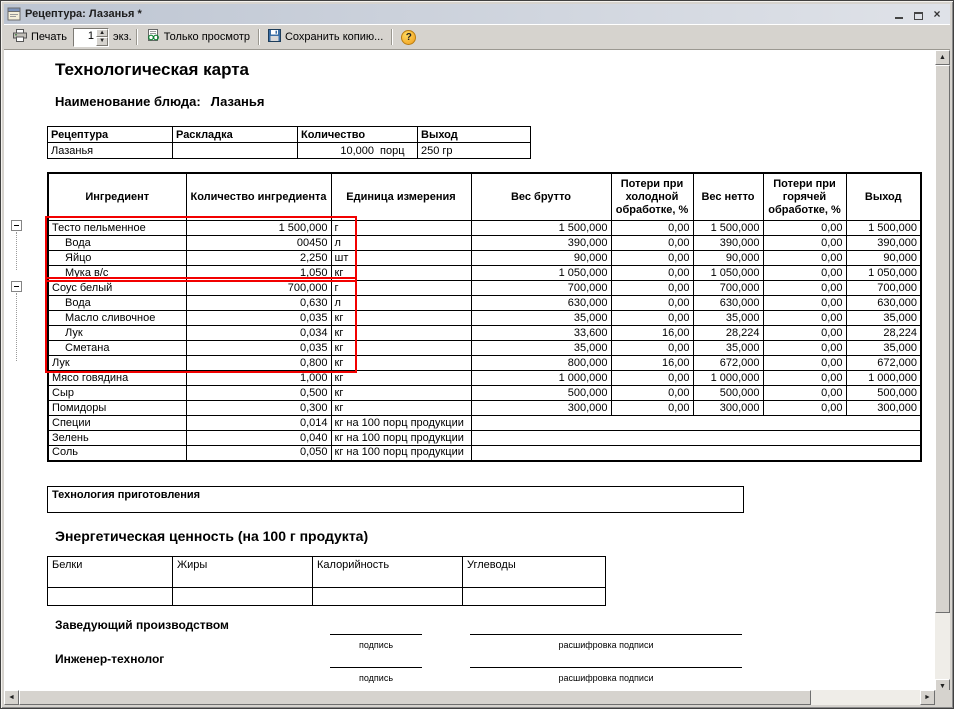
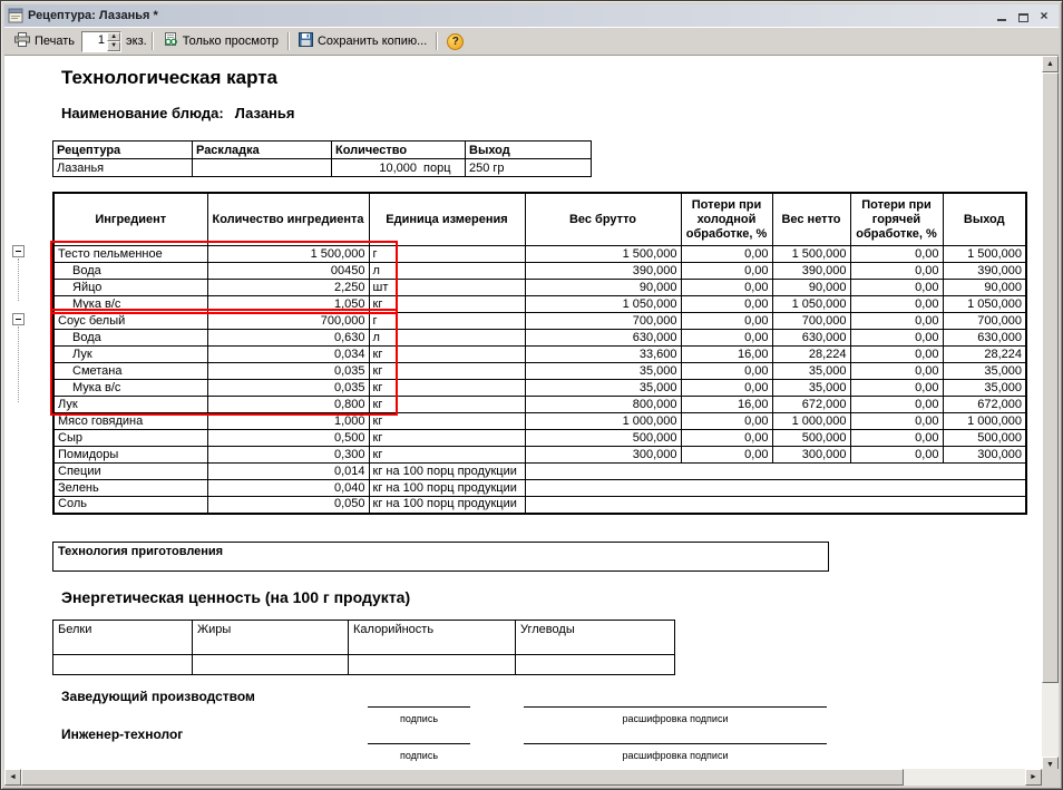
  Рецептура: Лазанья *
  ×
  Печать
  1
  экз.
  Только просмотр
  Сохранить копию...
  ?
  Технологическая карта
  Наименование блюда:
  Лазанья
  Рецептура	Раскладка	Количество	Выход
  Лазанья		10,000 порц	250 гр
  Ингредиент	Количество ингредиента	Единица измерения	Вес брутто	Потери при холодной обработке, %	Вес нетто	Потери при горячей обработке, %	Выход
  Тесто пельменное	1 500,000	г	1 500,000	0,00	1 500,000	0,00	1 500,000
  Вода	00450	л	390,000	0,00	390,000	0,00	390,000
  Яйцо	2,250	шт	90,000	0,00	90,000	0,00	90,000
  Мука в/с	1,050	кг	1 050,000	0,00	1 050,000	0,00	1 050,000
  Соус белый	700,000	г	700,000	0,00	700,000	0,00	700,000
  Вода	0,630	л	630,000	0,00	630,000	0,00	630,000
- Масло сливочное	0,035	кг	35,000	0,00	35,000	0,00	35,000
  Лук	0,034	кг	33,600	16,00	28,224	0,00	28,224
  Сметана	0,035	кг	35,000	0,00	35,000	0,00	35,000
+ Мука в/с	0,035	кг	35,000	0,00	35,000	0,00	35,000
  Лук	0,800	кг	800,000	16,00	672,000	0,00	672,000
  Мясо говядина	1,000	кг	1 000,000	0,00	1 000,000	0,00	1 000,000
  Сыр	0,500	кг	500,000	0,00	500,000	0,00	500,000
  Помидоры	0,300	кг	300,000	0,00	300,000	0,00	300,000
  Специи	0,014	кг на 100 порц продукции
  Зелень	0,040	кг на 100 порц продукции
  Соль	0,050	кг на 100 порц продукции
  Технология приготовления
  Энергетическая ценность (на 100 г продукта)
  Белки	Жиры	Калорийность	Углеводы
  Заведующий производством
  подпись
  расшифровка подписи
  Инженер-технолог
  подпись
  расшифровка подписи
